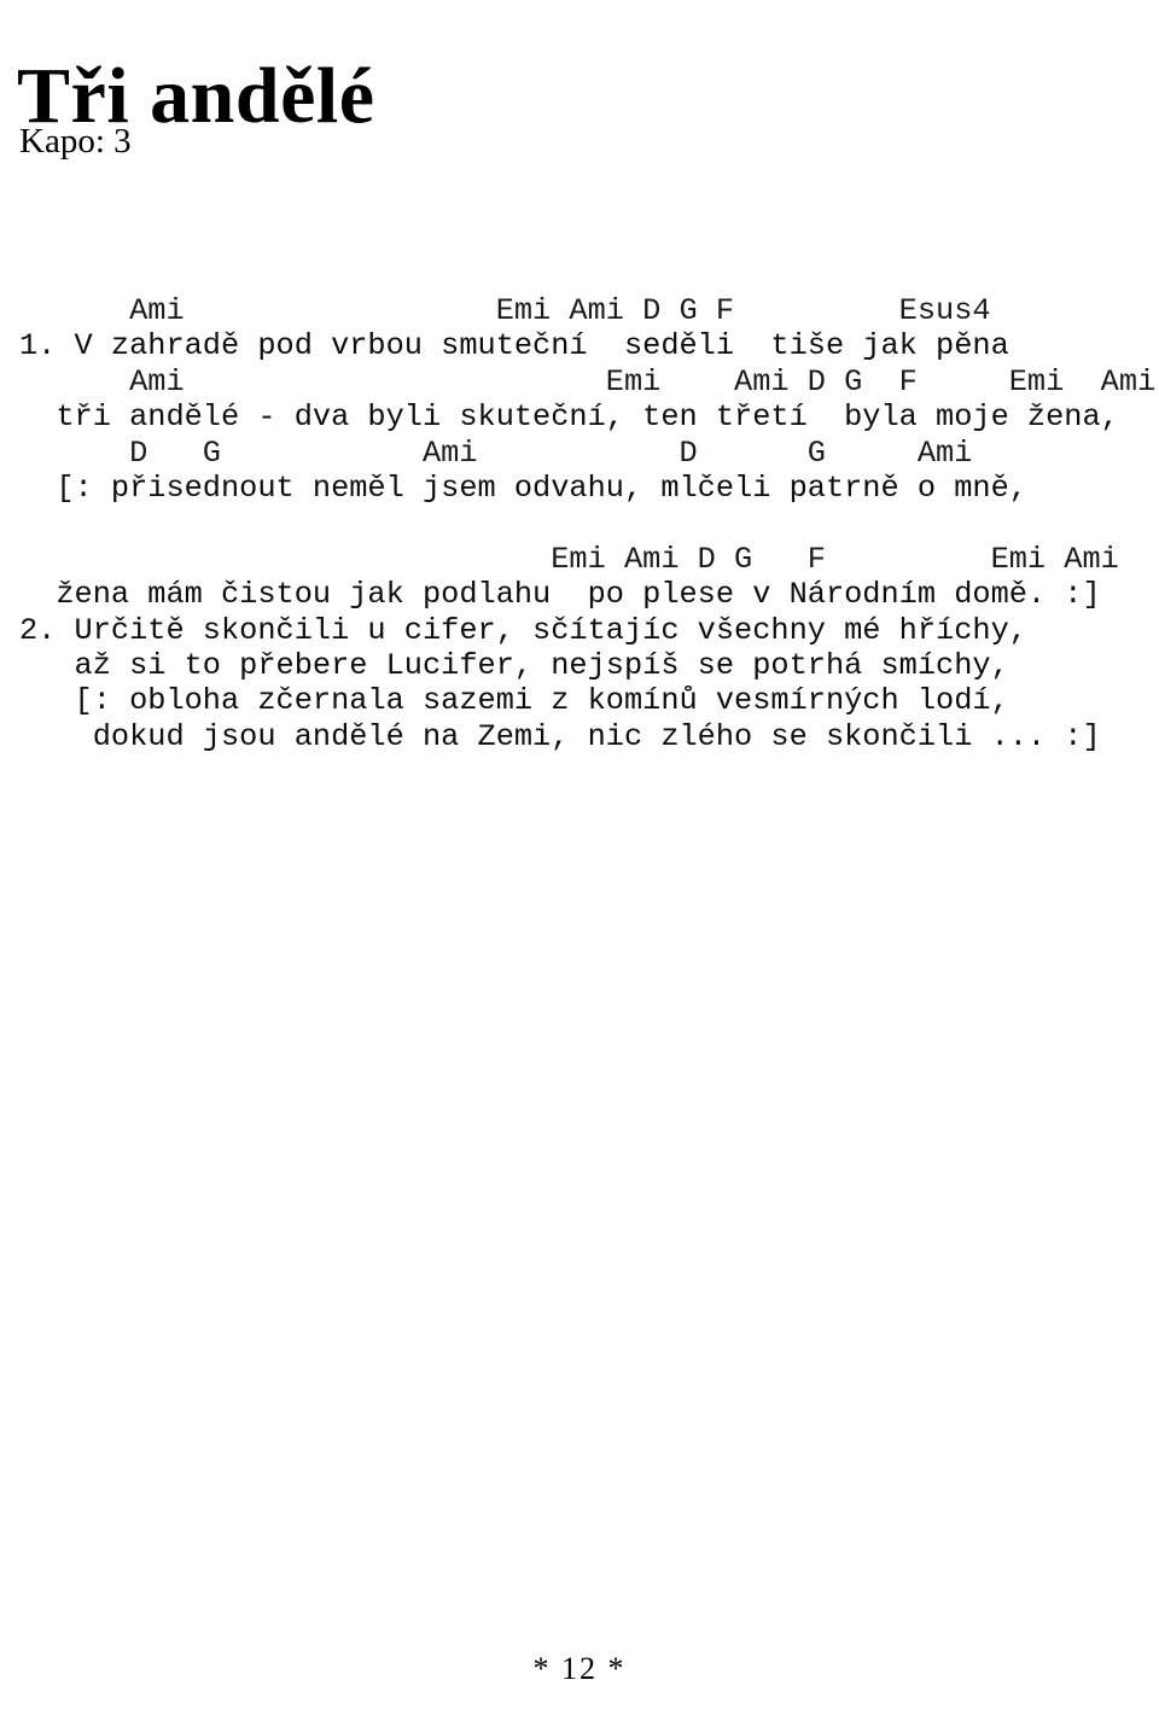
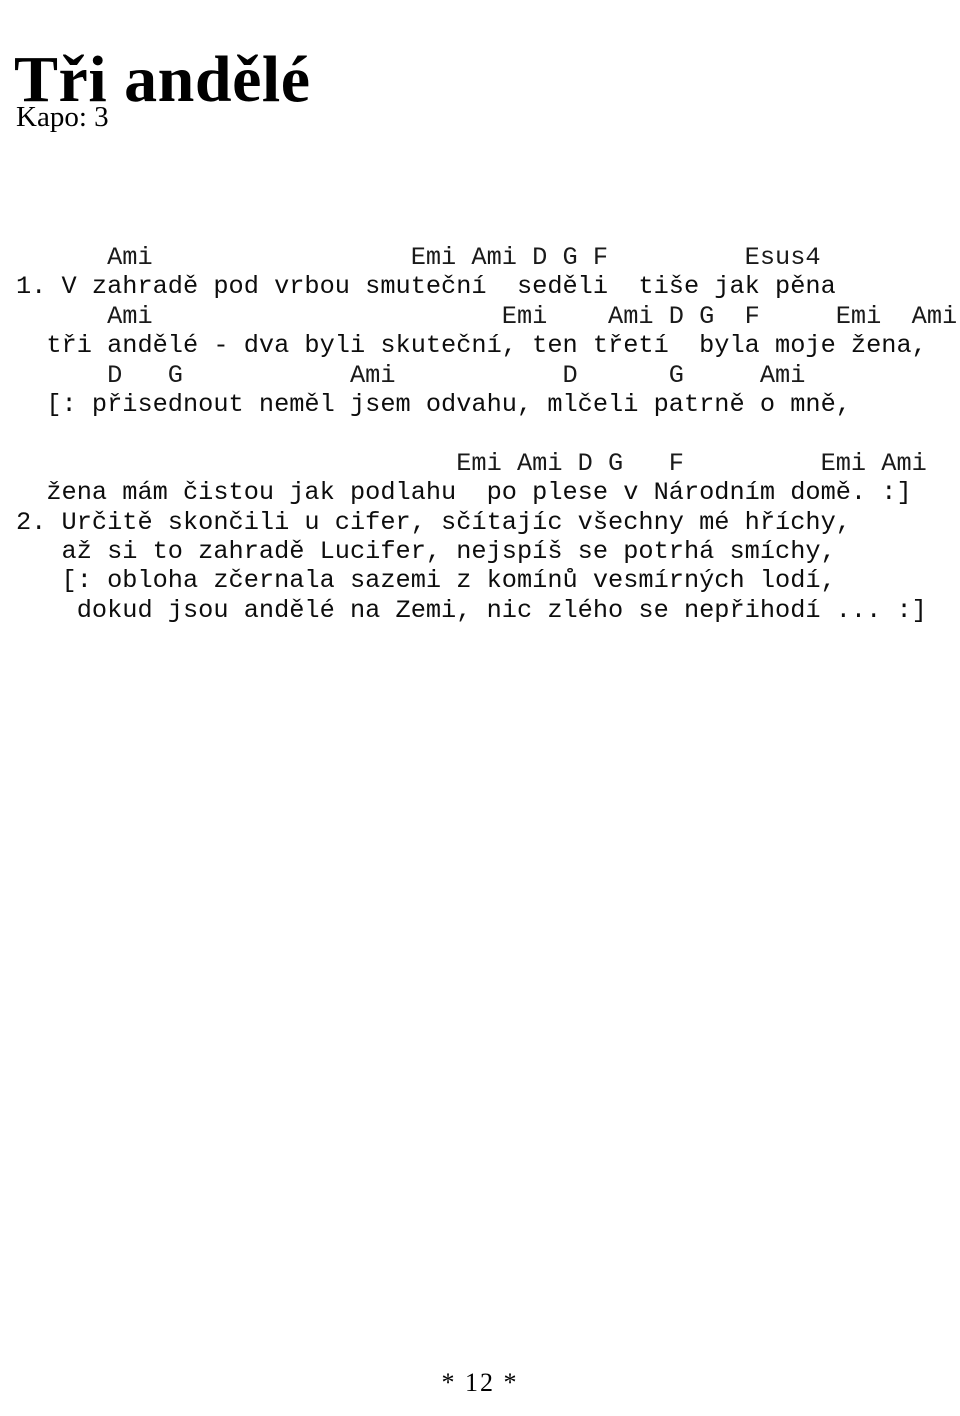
  Tři andělé
  Kapo: 3
  Ami Emi Ami D G F Esus4
  1. V zahradě pod vrbou smuteční seděli tiše jak pěna
  Ami Emi Ami D G F Emi Ami
  tři andělé - dva byli skuteční, ten třetí byla moje žena,
  D G Ami D G Ami
  [: přisednout neměl jsem odvahu, mlčeli patrně o mně,
  Emi Ami D G F Emi Ami
  žena mám čistou jak podlahu po plese v Národním domě. :]
  2. Určitě skončili u cifer, sčítajíc všechny mé hříchy,
- až si to přebere Lucifer, nejspíš se potrhá smíchy,
+ až si to zahradě Lucifer, nejspíš se potrhá smíchy,
  [: obloha zčernala sazemi z komínů vesmírných lodí,
- dokud jsou andělé na Zemi, nic zlého se skončili ... :]
+ dokud jsou andělé na Zemi, nic zlého se nepřihodí ... :]
  * 12 *
